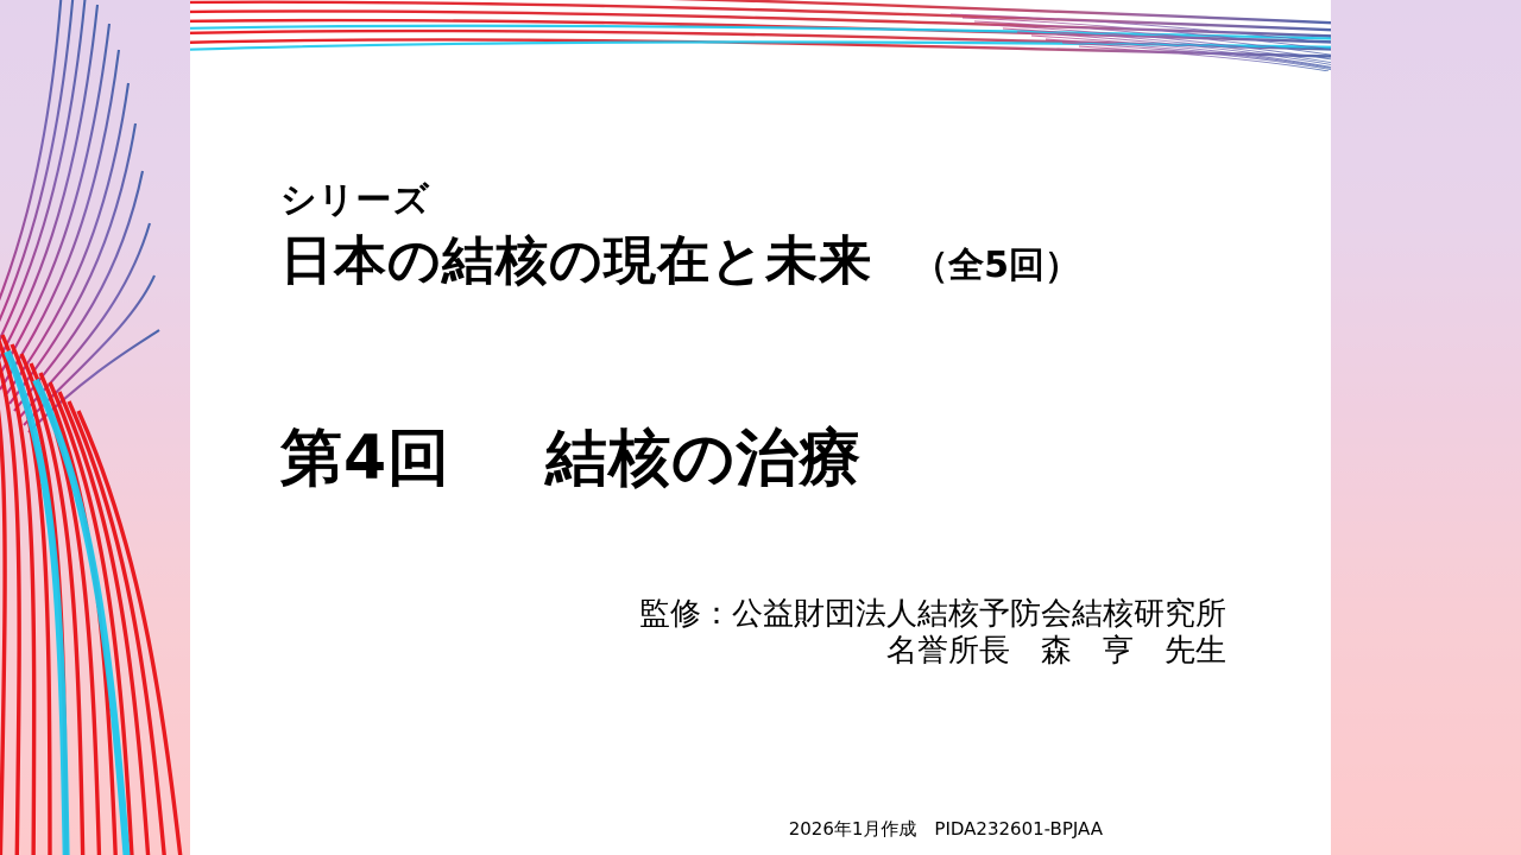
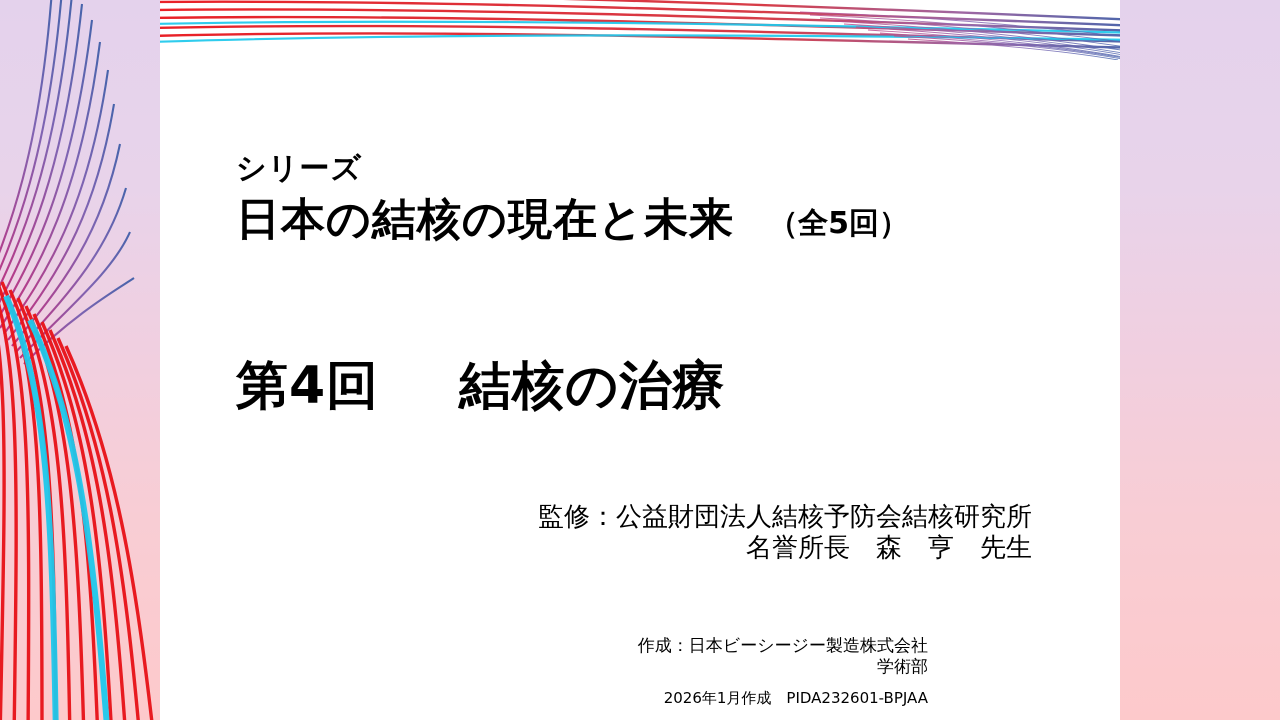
  シリーズ
  日本の結核の現在と未来
  （全5回）
  第4回
  結核の治療
  監修：公益財団法人結核予防会結核研究所
  名誉所長 森 亨 先生
+ 作成：日本ビーシージー製造株式会社
+ 学術部
  2026年1月作成 PIDA232601-BPJAA
